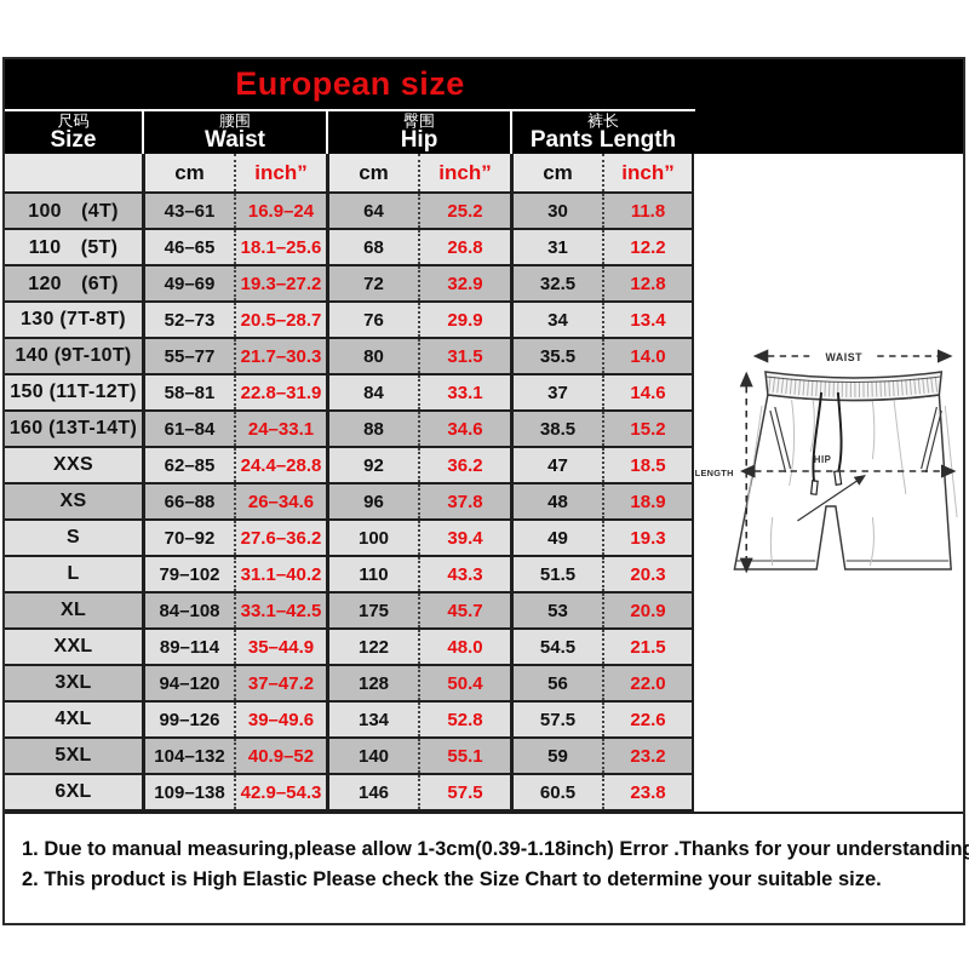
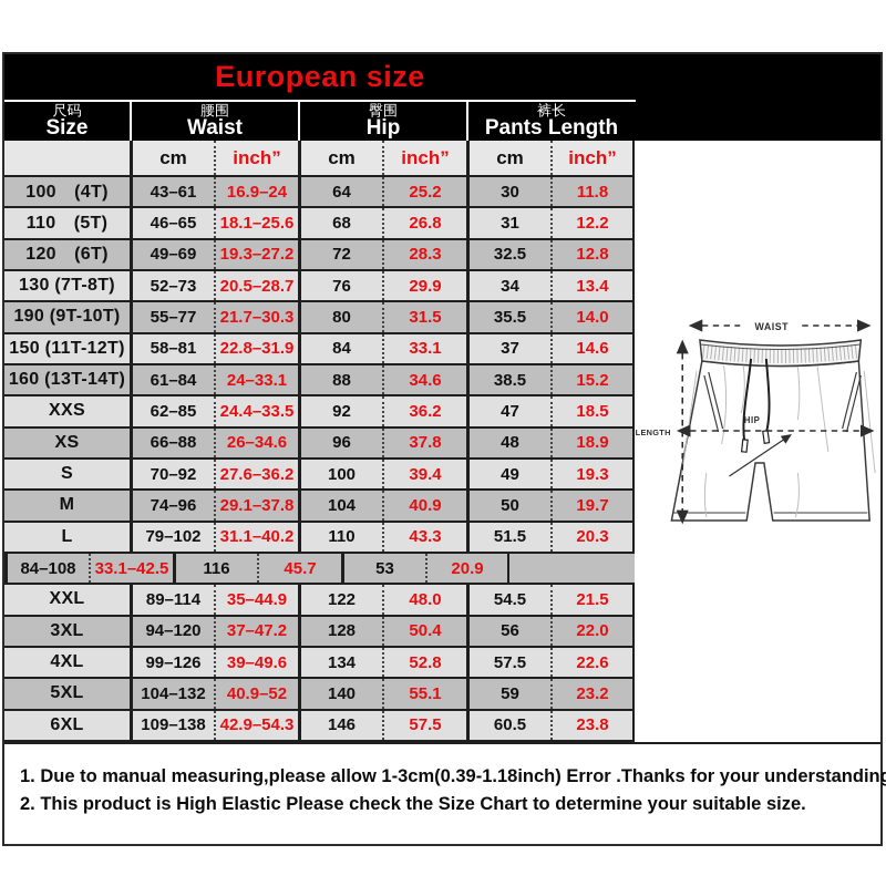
  European size
  尺码
  Size
  腰围
  Waist
  臀围
  Hip
  裤长
  Pants Length
  cm
  inch”
  cm
  inch”
  cm
  inch”
  100 (4T)
  43–61
  16.9–24
  64
  25.2
  30
  11.8
  110 (5T)
  46–65
  18.1–25.6
  68
  26.8
  31
  12.2
  120 (6T)
  49–69
  19.3–27.2
  72
- 32.9
+ 28.3
  32.5
  12.8
  130 (7T-8T)
  52–73
  20.5–28.7
  76
  29.9
  34
  13.4
- 140 (9T-10T)
+ 190 (9T-10T)
  55–77
  21.7–30.3
  80
  31.5
  35.5
  14.0
  150 (11T-12T)
  58–81
  22.8–31.9
  84
  33.1
  37
  14.6
  160 (13T-14T)
  61–84
  24–33.1
  88
  34.6
  38.5
  15.2
  XXS
  62–85
- 24.4–28.8
+ 24.4–33.5
  92
  36.2
  47
  18.5
  XS
  66–88
  26–34.6
  96
  37.8
  48
  18.9
  S
  70–92
  27.6–36.2
  100
  39.4
  49
  19.3
+ M
+ 74–96
+ 29.1–37.8
+ 104
+ 40.9
+ 50
+ 19.7
  L
  79–102
  31.1–40.2
  110
  43.3
  51.5
  20.3
- XL
  84–108
  33.1–42.5
- 175
+ 116
  45.7
  53
  20.9
  XXL
  89–114
  35–44.9
  122
  48.0
  54.5
  21.5
  3XL
  94–120
  37–47.2
  128
  50.4
  56
  22.0
  4XL
  99–126
  39–49.6
  134
  52.8
  57.5
  22.6
  5XL
  104–132
  40.9–52
  140
  55.1
  59
  23.2
  6XL
  109–138
  42.9–54.3
  146
  57.5
  60.5
  23.8
  WAIST
  HIP
  LENGTH
  1. Due to manual measuring,please allow 1-3cm(0.39-1.18inch) Error .Thanks for your understandin
  2. This product is High Elastic Please check the Size Chart to determine your suitable size.
